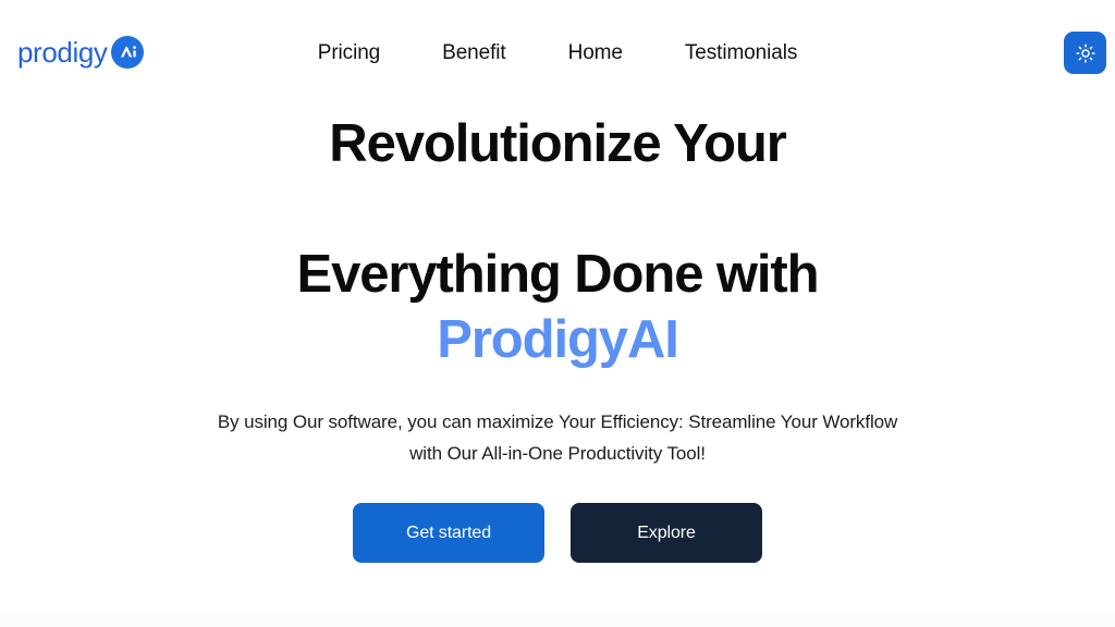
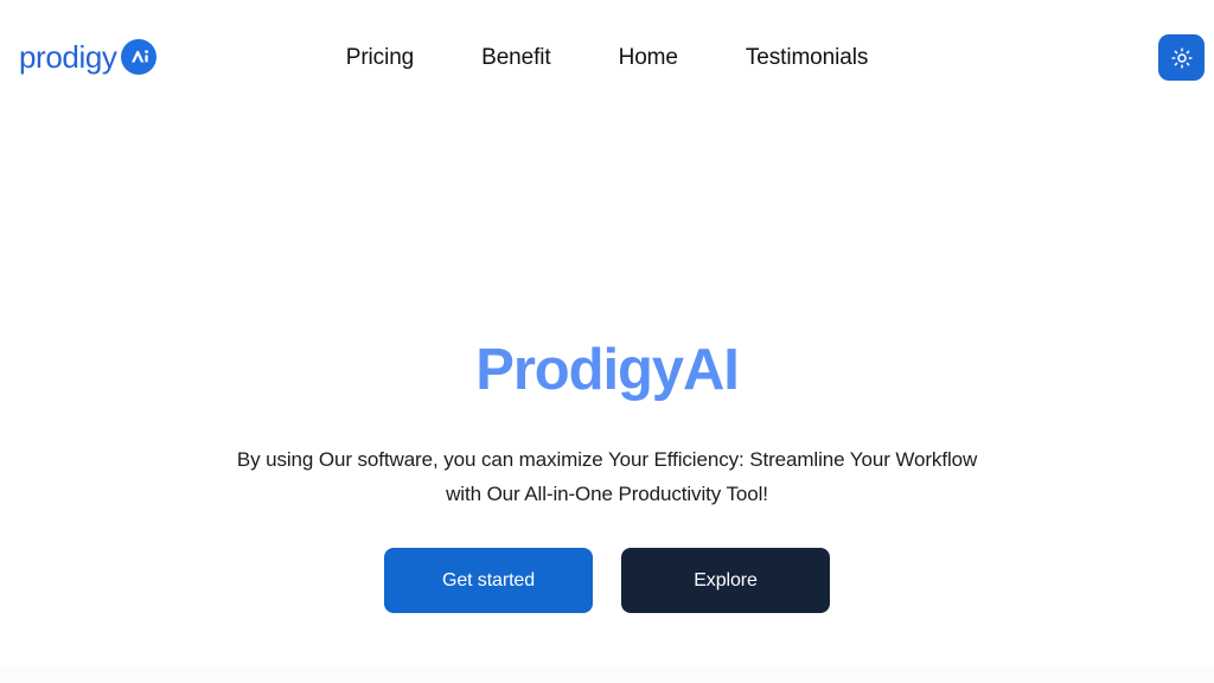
  prodigy
  Pricing
  Benefit
  Home
  Testimonials
- Revolutionize Your
- Everything Done with
  ProdigyAI
  By using Our software, you can maximize Your Efficiency: Streamline Your Workflow with Our All-in-One Productivity Tool!
  Get started
  Explore
